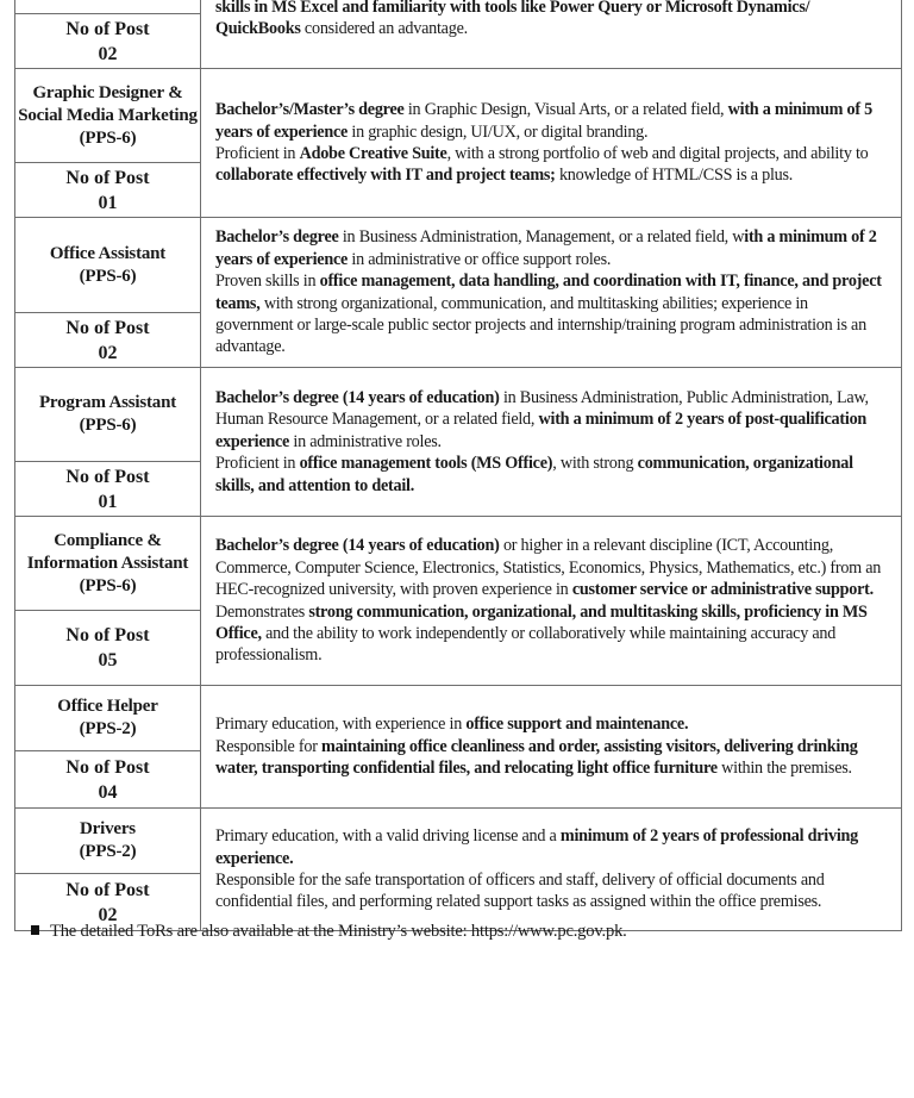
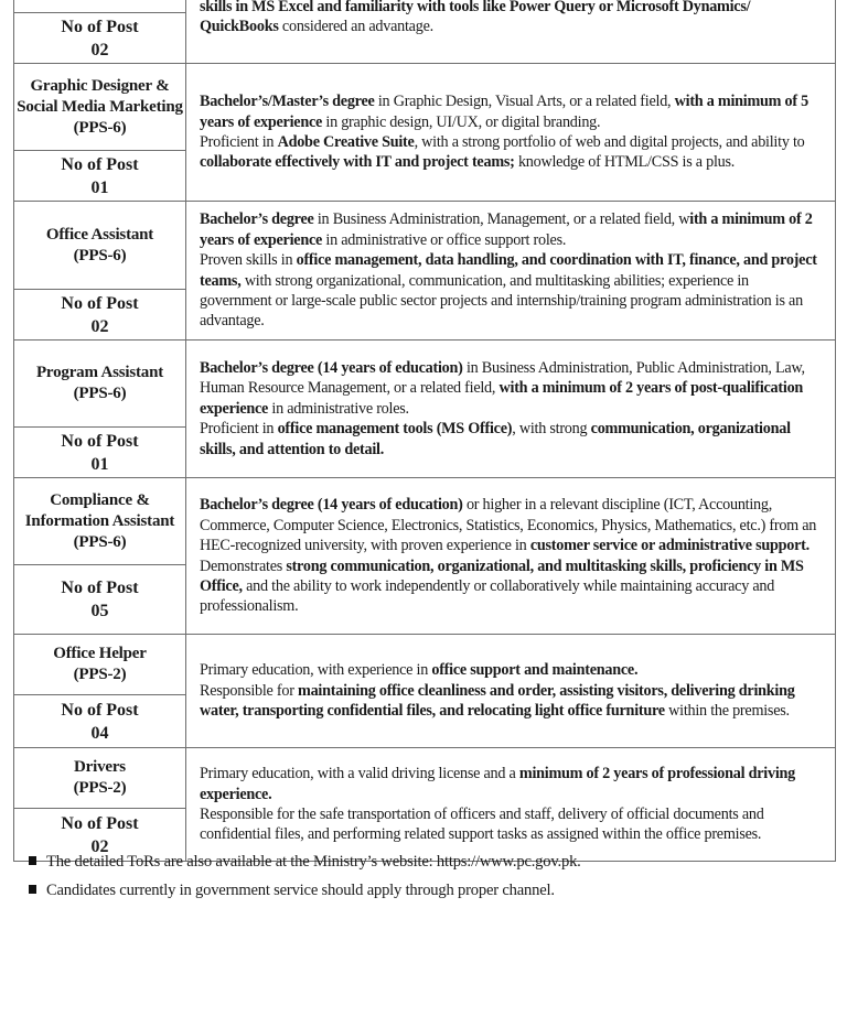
  	skills in MS Excel and familiarity with tools like Power Query or Microsoft Dynamics/ QuickBooks considered an advantage.
  No of Post02
  Graphic Designer &Social Media Marketing(PPS-6)	Bachelor’s/Master’s degree in Graphic Design, Visual Arts, or a related field, with a minimum of 5 years of experience in graphic design, UI/UX, or digital branding.Proficient in Adobe Creative Suite, with a strong portfolio of web and digital projects, and ability to collaborate effectively with IT and project teams; knowledge of HTML/CSS is a plus.
  No of Post01
  Office Assistant(PPS-6)	Bachelor’s degree in Business Administration, Management, or a related field, with a minimum of 2 years of experience in administrative or office support roles.Proven skills in office management, data handling, and coordination with IT, finance, and project teams, with strong organizational, communication, and multitasking abilities; experience in government or large-scale public sector projects and internship/training program administration is an advantage.
  No of Post02
  Program Assistant(PPS-6)	Bachelor’s degree (14 years of education) in Business Administration, Public Administration, Law, Human Resource Management, or a related field, with a minimum of 2 years of post-qualification experience in administrative roles.Proficient in office management tools (MS Office), with strong communication, organizational skills, and attention to detail.
  No of Post01
  Compliance &Information Assistant(PPS-6)	Bachelor’s degree (14 years of education) or higher in a relevant discipline (ICT, Accounting, Commerce, Computer Science, Electronics, Statistics, Economics, Physics, Mathematics, etc.) from an HEC-recognized university, with proven experience in customer service or administrative support.Demonstrates strong communication, organizational, and multitasking skills, proficiency in MS Office, and the ability to work independently or collaboratively while maintaining accuracy and professionalism.
  No of Post05
  Office Helper(PPS-2)	Primary education, with experience in office support and maintenance.Responsible for maintaining office cleanliness and order, assisting visitors, delivering drinking water, transporting confidential files, and relocating light office furniture within the premises.
  No of Post04
  Drivers(PPS-2)	Primary education, with a valid driving license and a minimum of 2 years of professional driving experience.Responsible for the safe transportation of officers and staff, delivery of official documents and confidential files, and performing related support tasks as assigned within the office premises.
  No of Post02
  The detailed ToRs are also available at the Ministry’s website: https://www.pc.gov.pk.
+ Candidates currently in government service should apply through proper channel.
